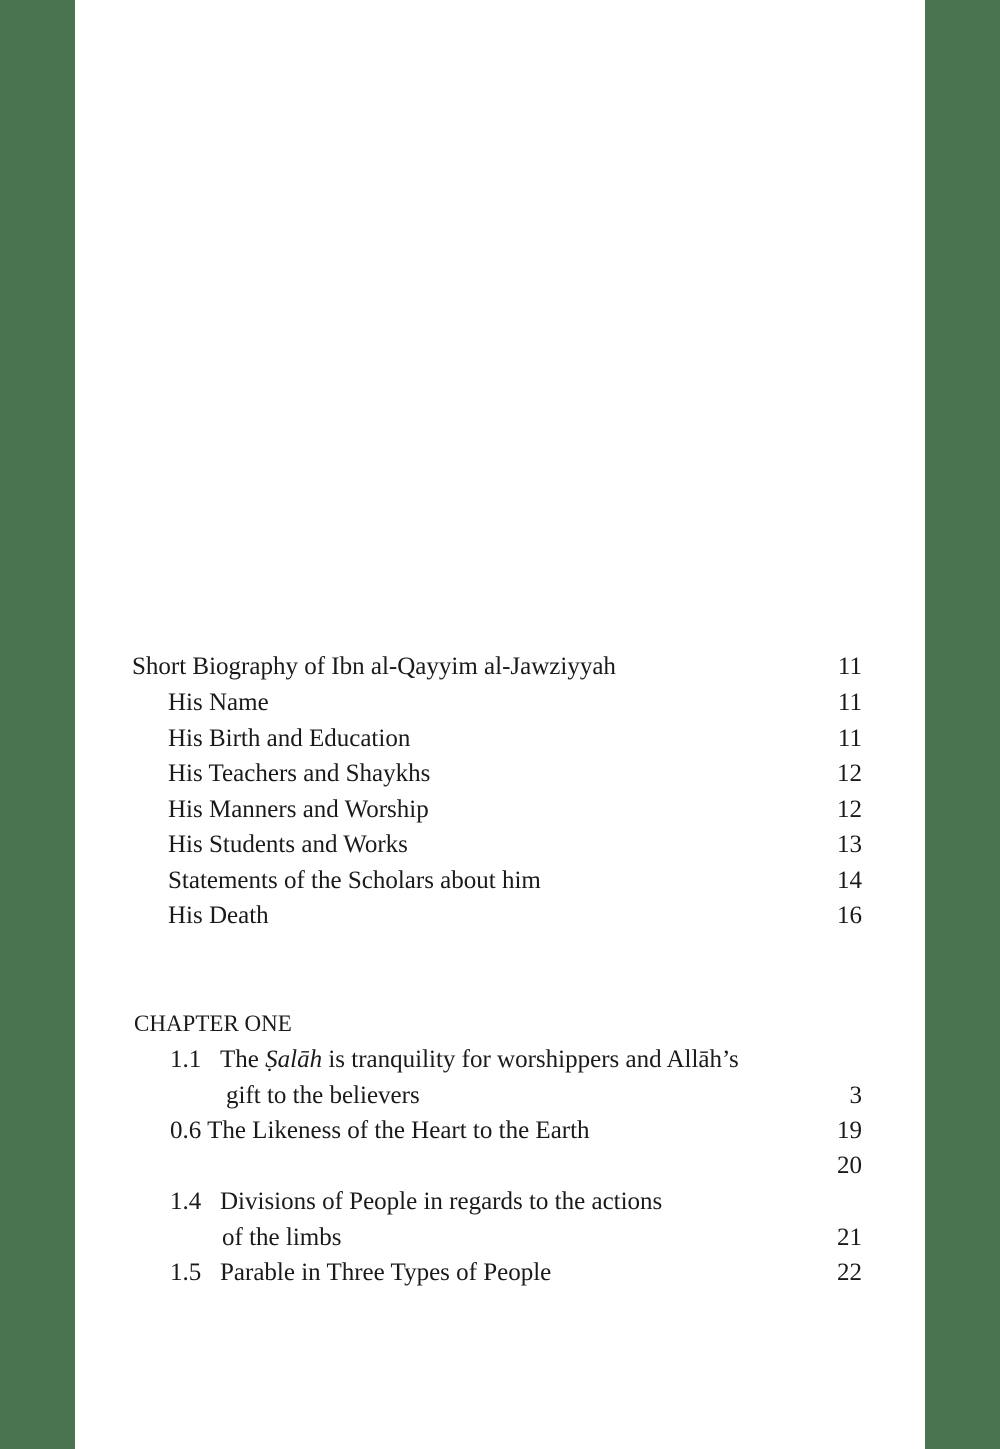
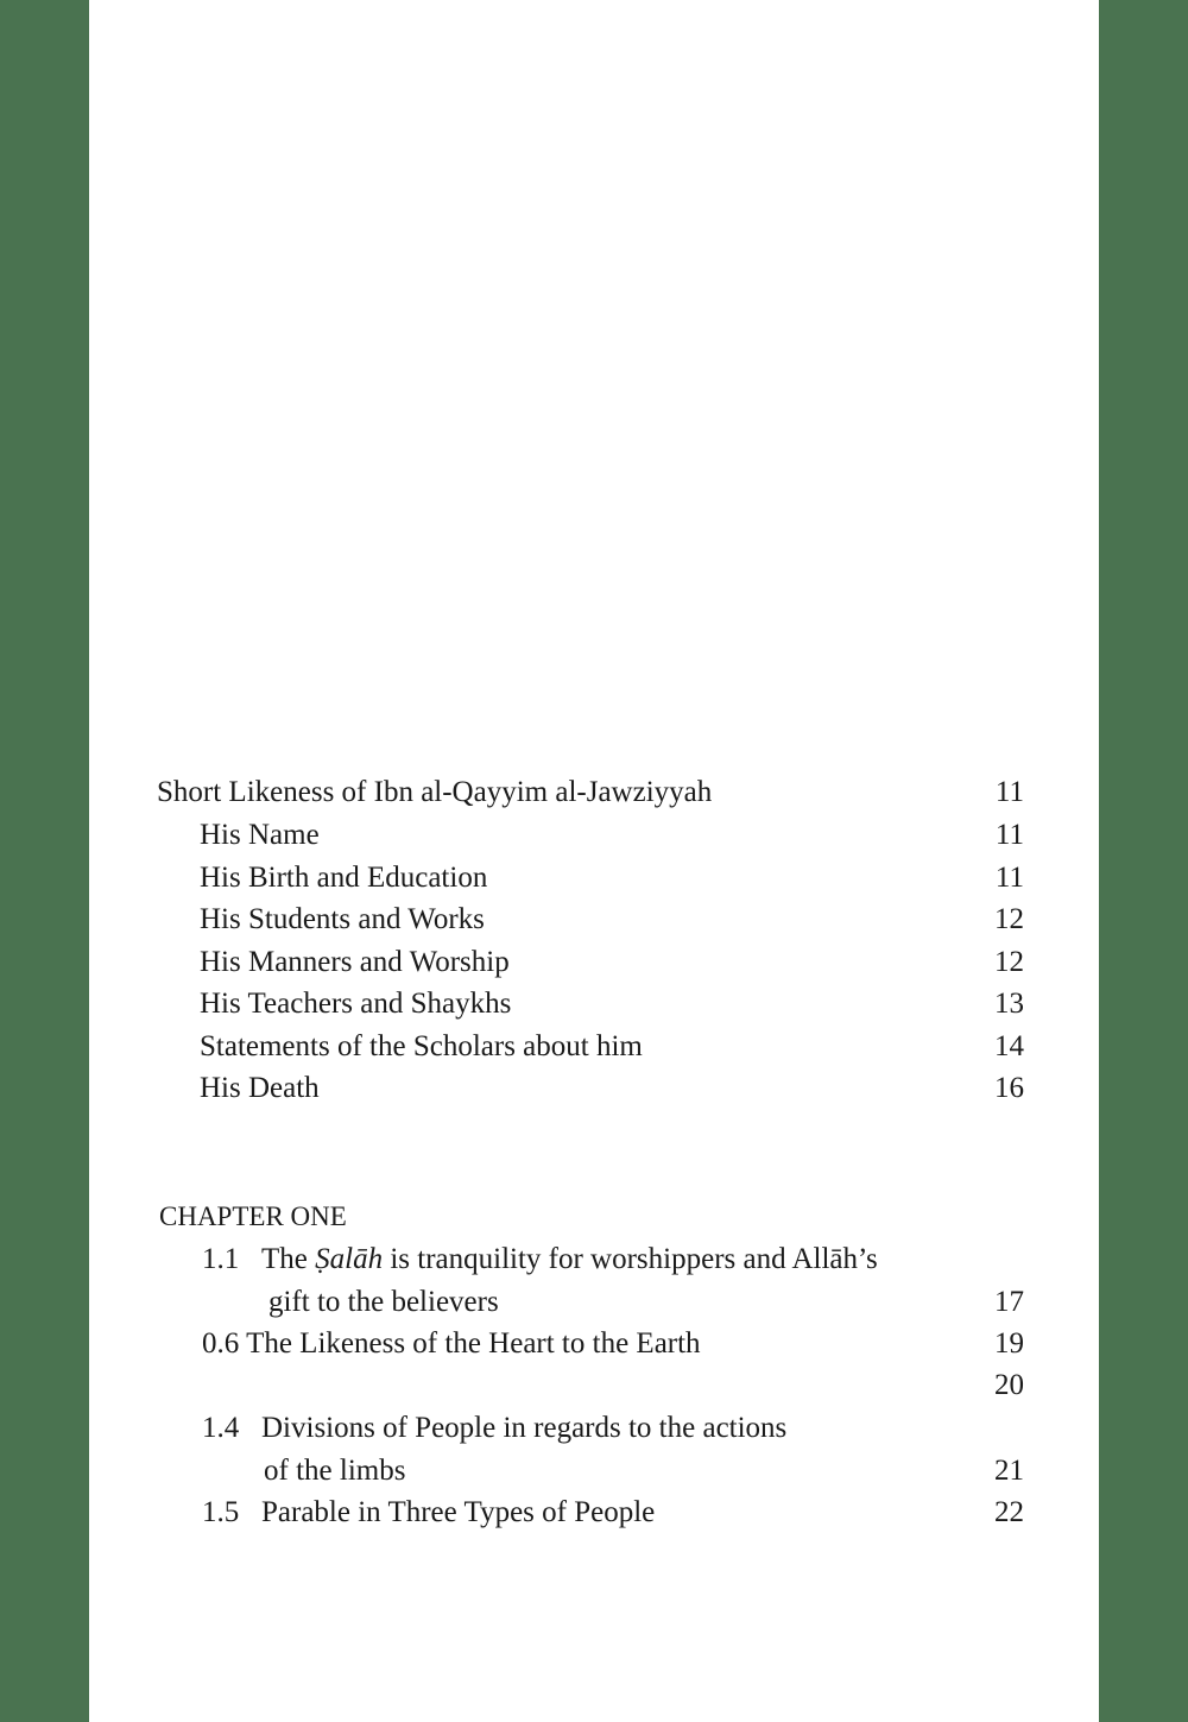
- Short Biography of Ibn al-Qayyim al-Jawziyyah
+ Short Likeness of Ibn al-Qayyim al-Jawziyyah
  11
  His Name
  11
  His Birth and Education
  11
- His Teachers and Shaykhs
+ His Students and Works
  12
  His Manners and Worship
  12
- His Students and Works
+ His Teachers and Shaykhs
  13
  Statements of the Scholars about him
  14
  His Death
  16
  CHAPTER ONE
  1.1 The Ṣalāh is tranquility for worshippers and Allāh’s
  gift to the believers
- 3
+ 17
  0.6 The Likeness of the Heart to the Earth
  19
  20
  1.4 Divisions of People in regards to the actions
  of the limbs
  21
  1.5 Parable in Three Types of People
  22
